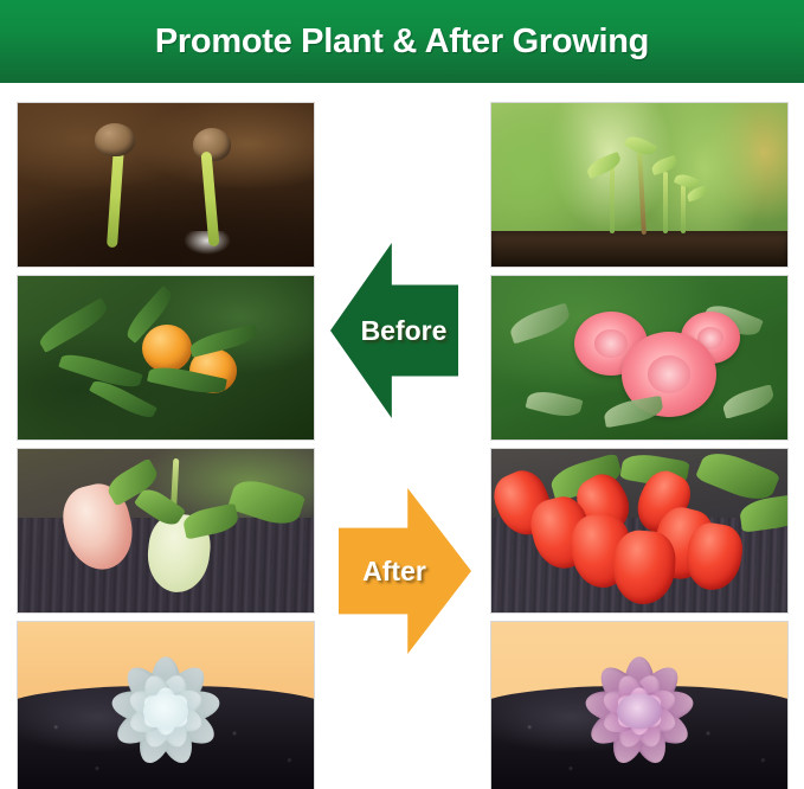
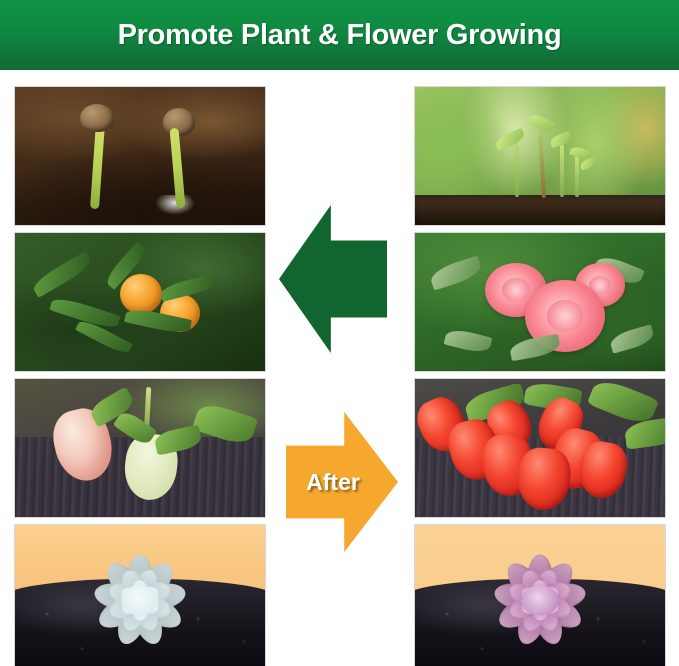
- Promote Plant & After Growing
+ Promote Plant & Flower Growing
- Before
  After
